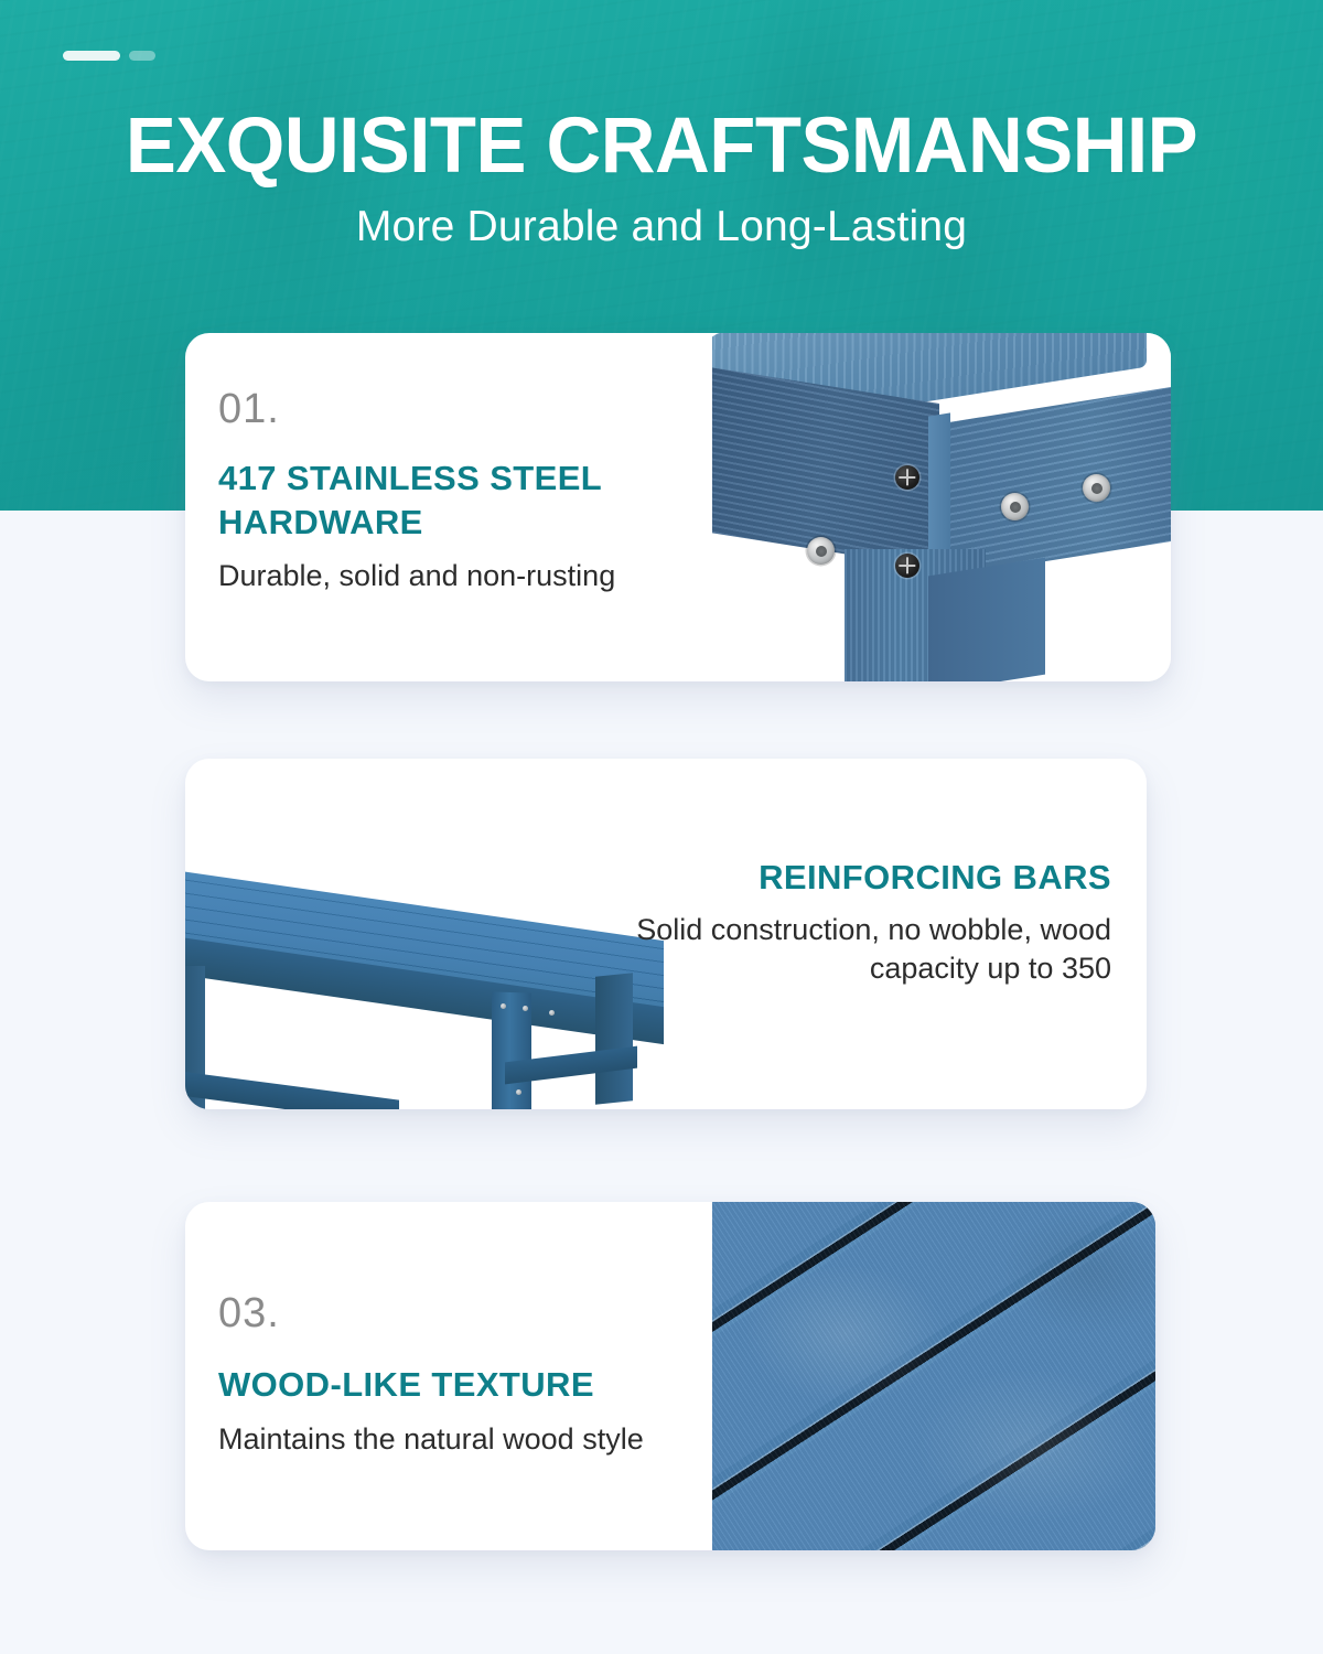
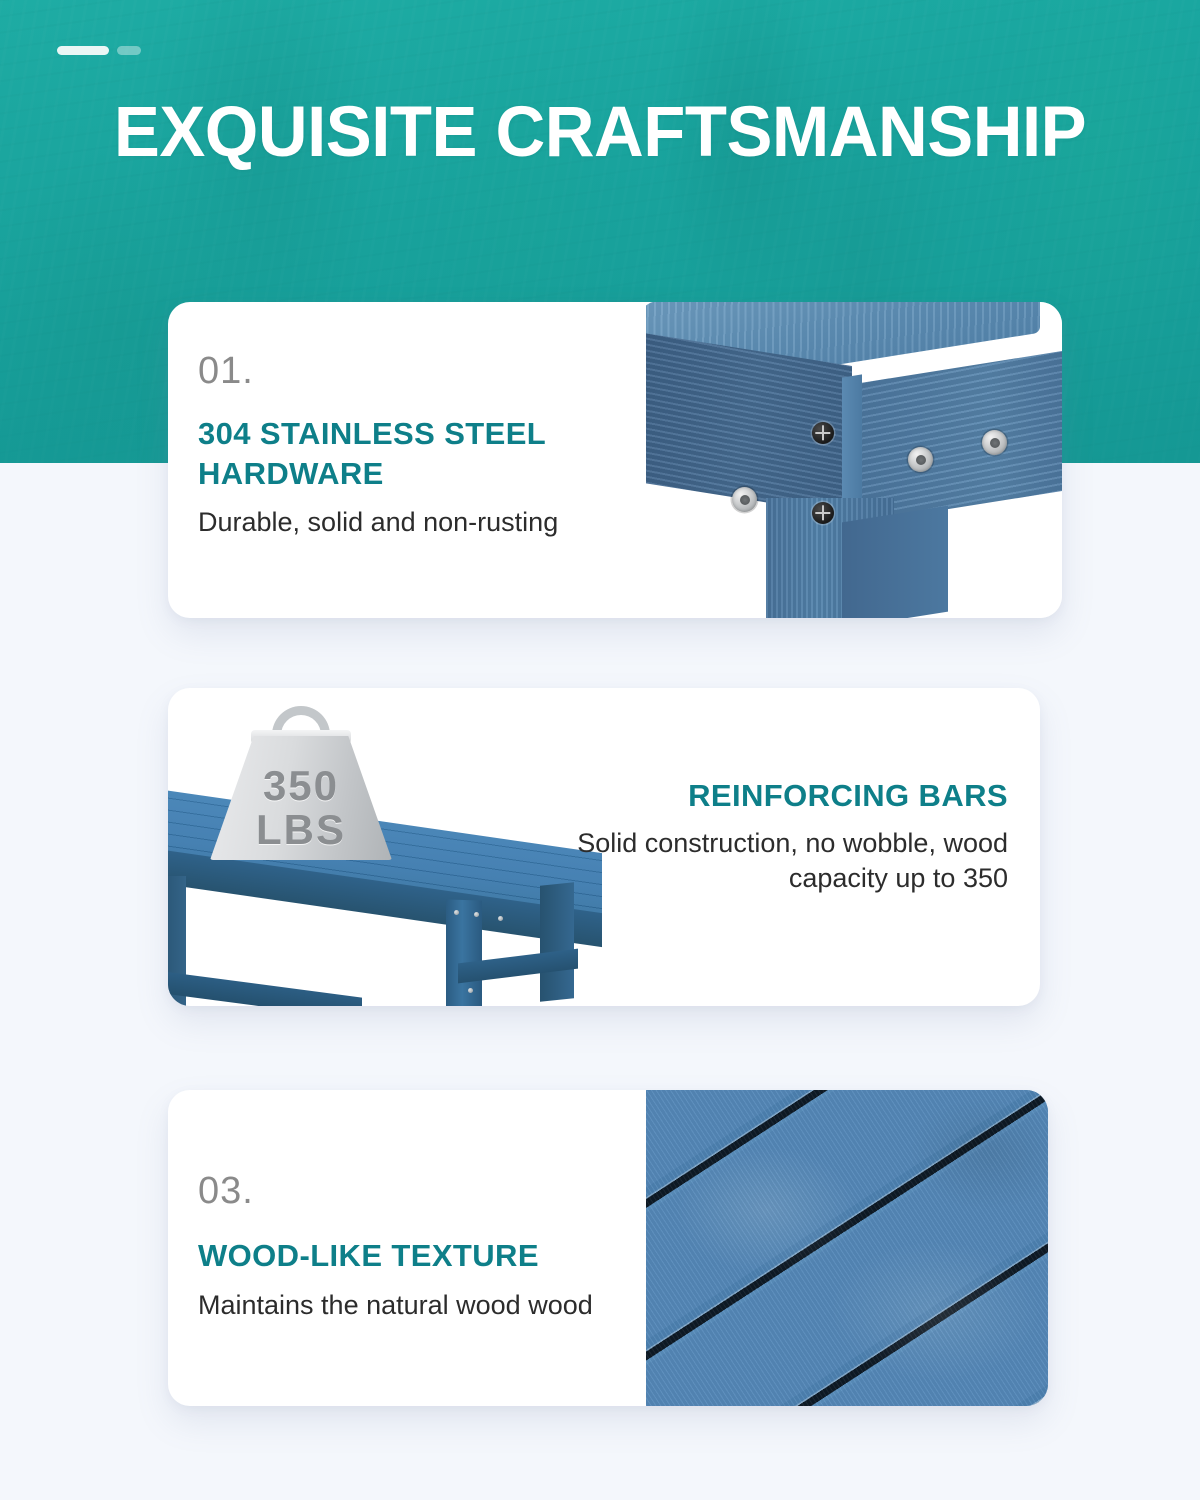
  EXQUISITE CRAFTSMANSHIP
- More Durable and Long-Lasting
  01.
- 417 STAINLESS STEEL HARDWARE
+ 304 STAINLESS STEEL HARDWARE
  Durable, solid and non-rusting
+ 350
+ LBS
  REINFORCING BARS
  Solid construction, no wobble, wood capacity up to 350
  03.
  WOOD-LIKE TEXTURE
- Maintains the natural wood style
+ Maintains the natural wood wood
